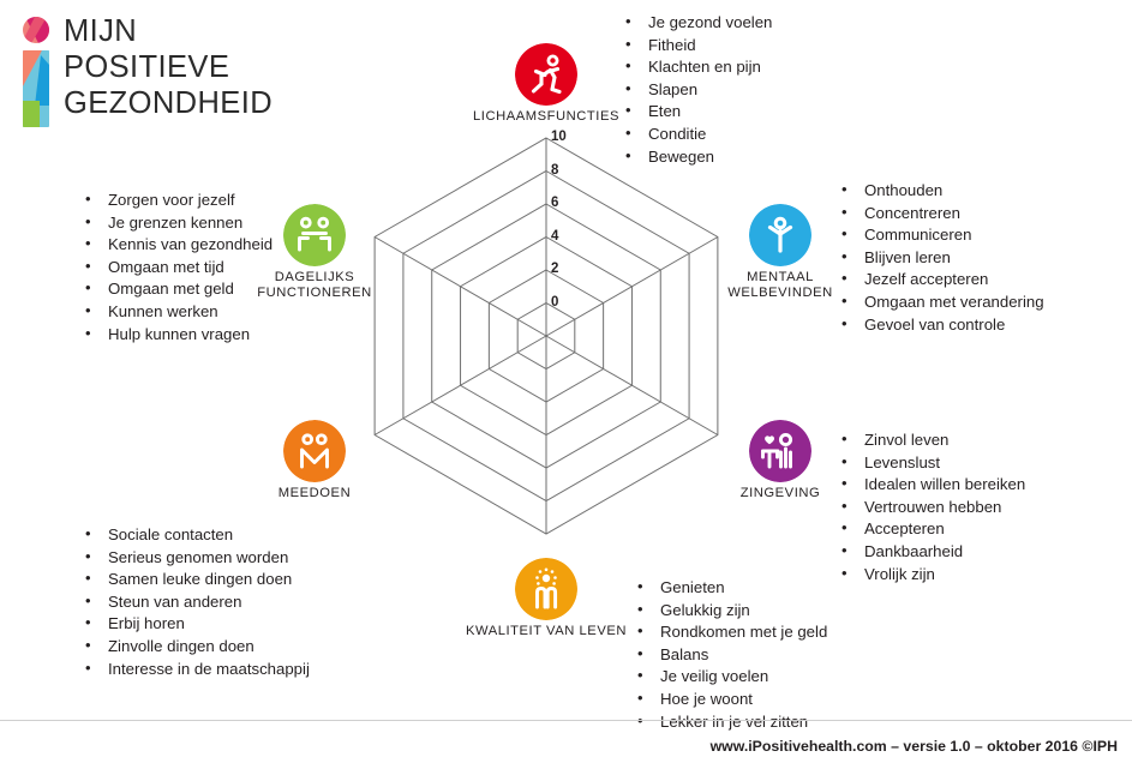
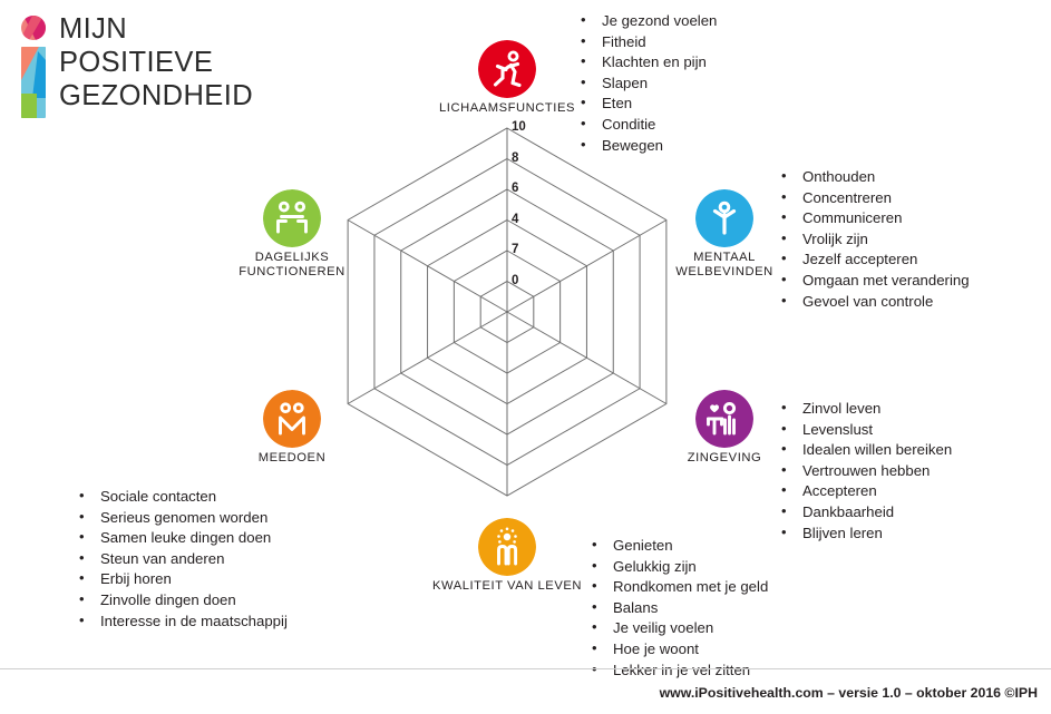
  MIJN
  POSITIEVE
  GEZONDHEID
  10
  8
  6
  4
- 2
+ 7
  0
  LICHAAMSFUNCTIES
  MENTAAL
  WELBEVINDEN
  ZINGEVING
  KWALITEIT VAN LEVEN
  MEEDOEN
  DAGELIJKS
  FUNCTIONEREN
  Je gezond voelen
  Fitheid
  Klachten en pijn
  Slapen
  Eten
  Conditie
  Bewegen
  Onthouden
  Concentreren
  Communiceren
- Blijven leren
+ Vrolijk zijn
  Jezelf accepteren
  Omgaan met verandering
  Gevoel van controle
  Zinvol leven
  Levenslust
  Idealen willen bereiken
  Vertrouwen hebben
  Accepteren
  Dankbaarheid
- Vrolijk zijn
+ Blijven leren
  Genieten
  Gelukkig zijn
  Rondkomen met je geld
  Balans
  Je veilig voelen
  Hoe je woont
  Lekker in je vel zitten
  Sociale contacten
  Serieus genomen worden
  Samen leuke dingen doen
  Steun van anderen
  Erbij horen
  Zinvolle dingen doen
  Interesse in de maatschappij
- Zorgen voor jezelf
- Je grenzen kennen
- Kennis van gezondheid
- Omgaan met tijd
- Omgaan met geld
- Kunnen werken
- Hulp kunnen vragen
  www.iPositivehealth.com – versie 1.0 – oktober 2016 ©IPH
